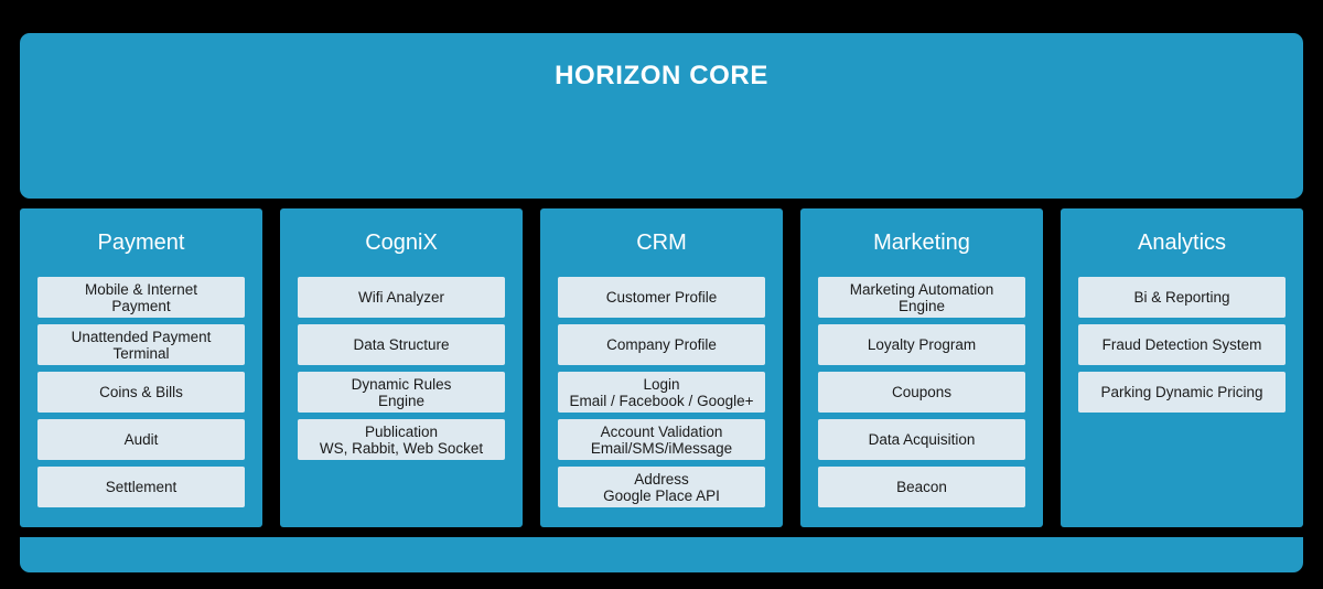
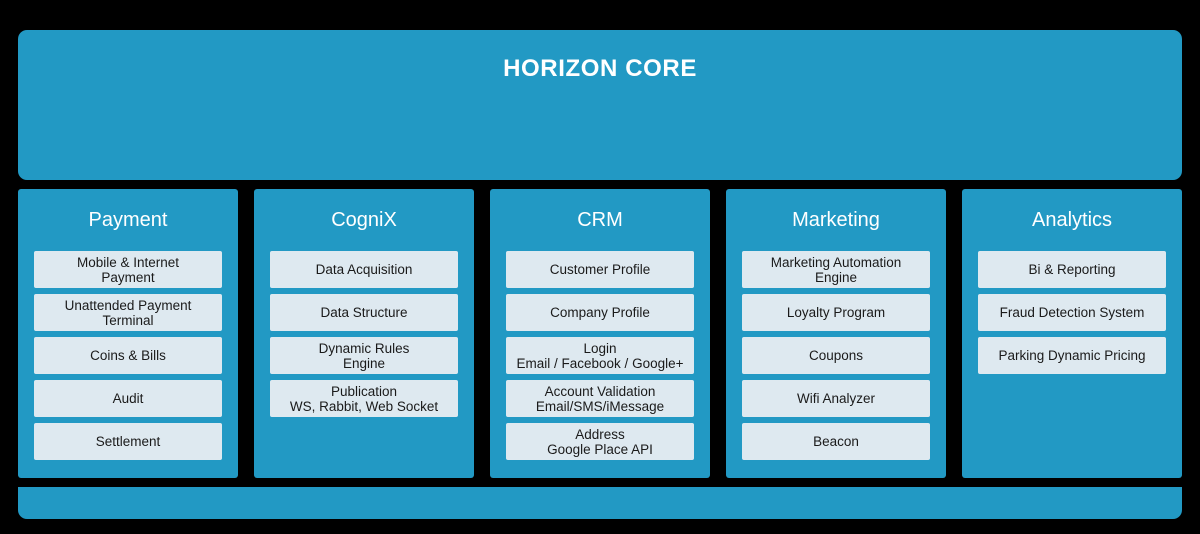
  HORIZON CORE
  Payment
  Mobile & Internet
  Payment
  Unattended Payment
  Terminal
  Coins & Bills
  Audit
  Settlement
  CogniX
- Wifi Analyzer
+ Data Acquisition
  Data Structure
  Dynamic Rules
  Engine
  Publication
  WS, Rabbit, Web Socket
  CRM
  Customer Profile
  Company Profile
  Login
  Email / Facebook / Google+
  Account Validation
  Email/SMS/iMessage
  Address
  Google Place API
  Marketing
  Marketing Automation
  Engine
  Loyalty Program
  Coupons
- Data Acquisition
+ Wifi Analyzer
  Beacon
  Analytics
  Bi & Reporting
  Fraud Detection System
  Parking Dynamic Pricing
